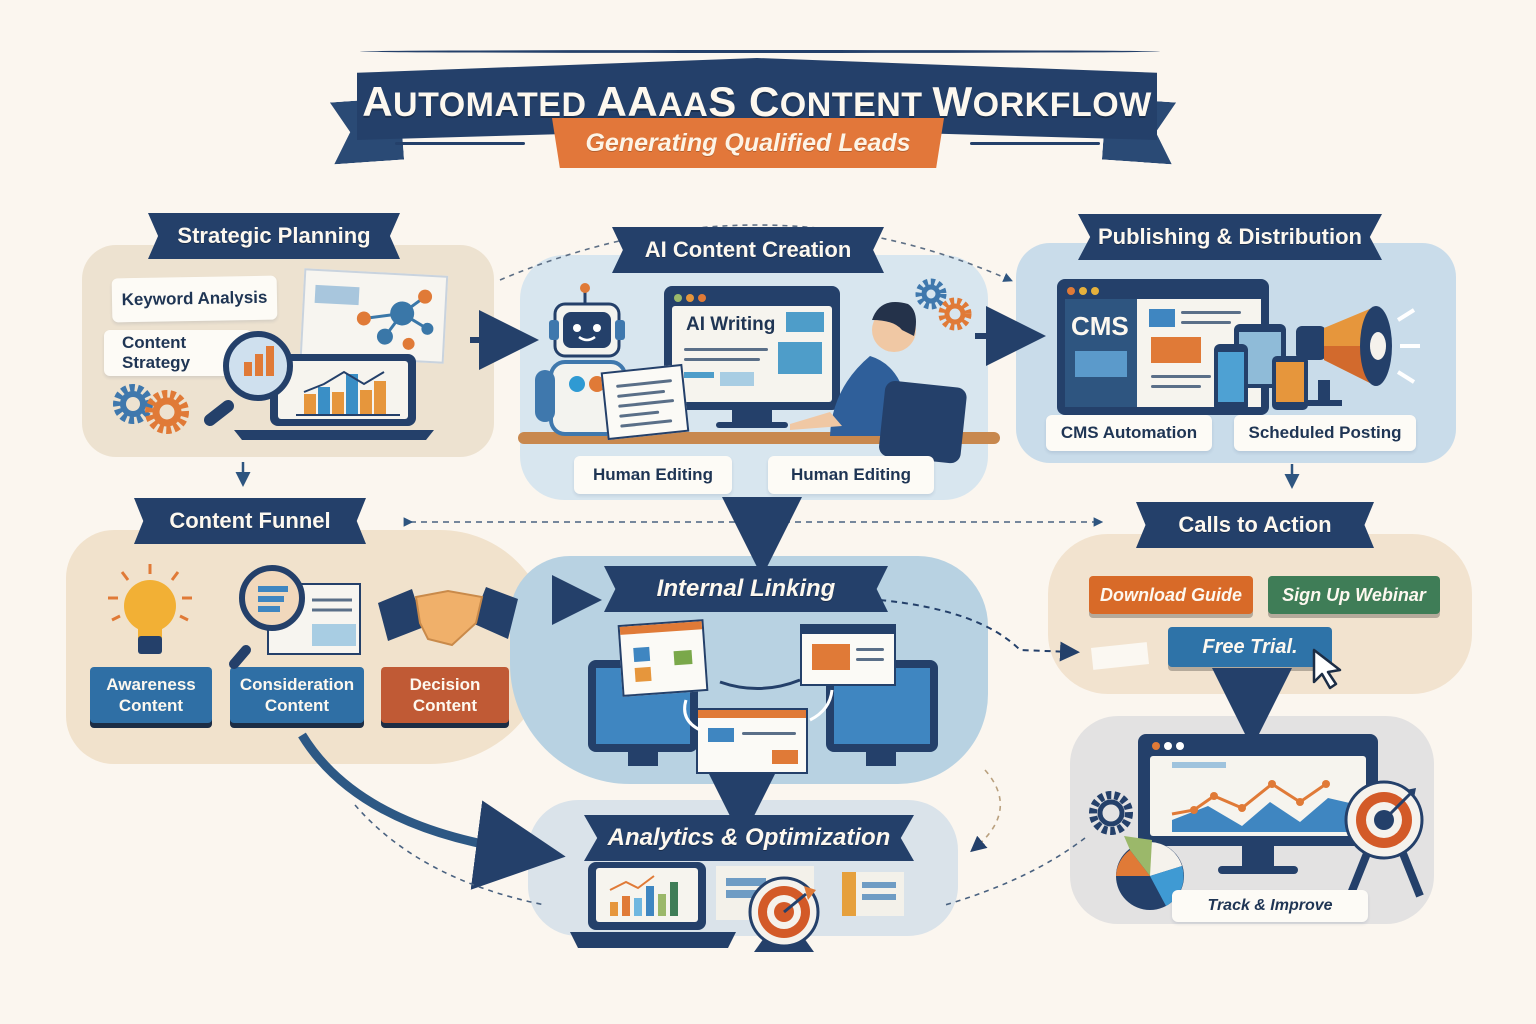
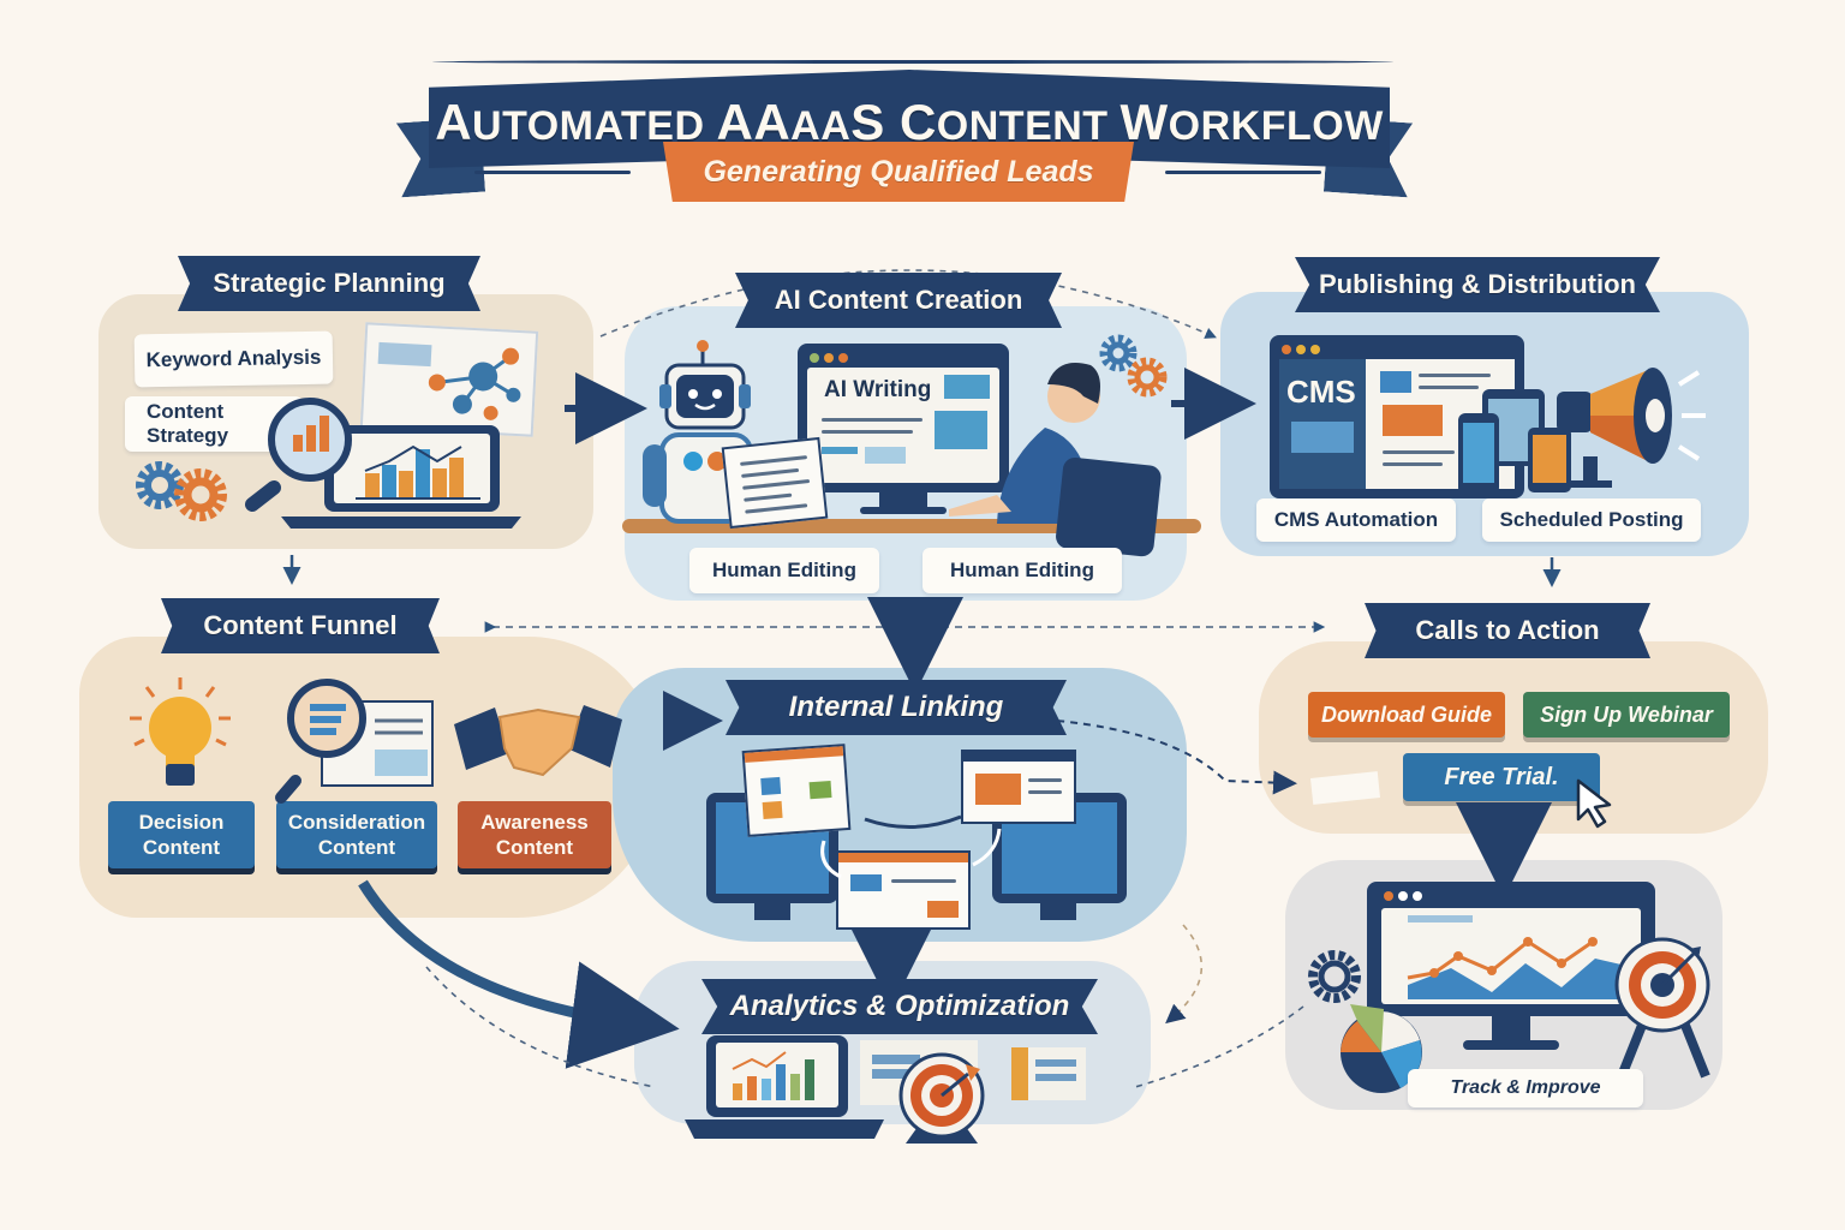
  AUTOMATED AAAAS CONTENT WORKFLOW
  Generating Qualified Leads
  Strategic Planning
  Keyword Analysis
  Content Strategy
  AI Content Creation
  AI Writing
  Human Editing
  Human Editing
  Publishing & Distribution
  CMS
  CMS Automation
  Scheduled Posting
  Content Funnel
- Awareness
+ Decision
  Content
  Consideration
  Content
- Decision
+ Awareness
  Content
  Internal Linking
  Calls to Action
  Download Guide
  Sign Up Webinar
  Free Trial.
  Track & Improve
  Analytics & Optimization
